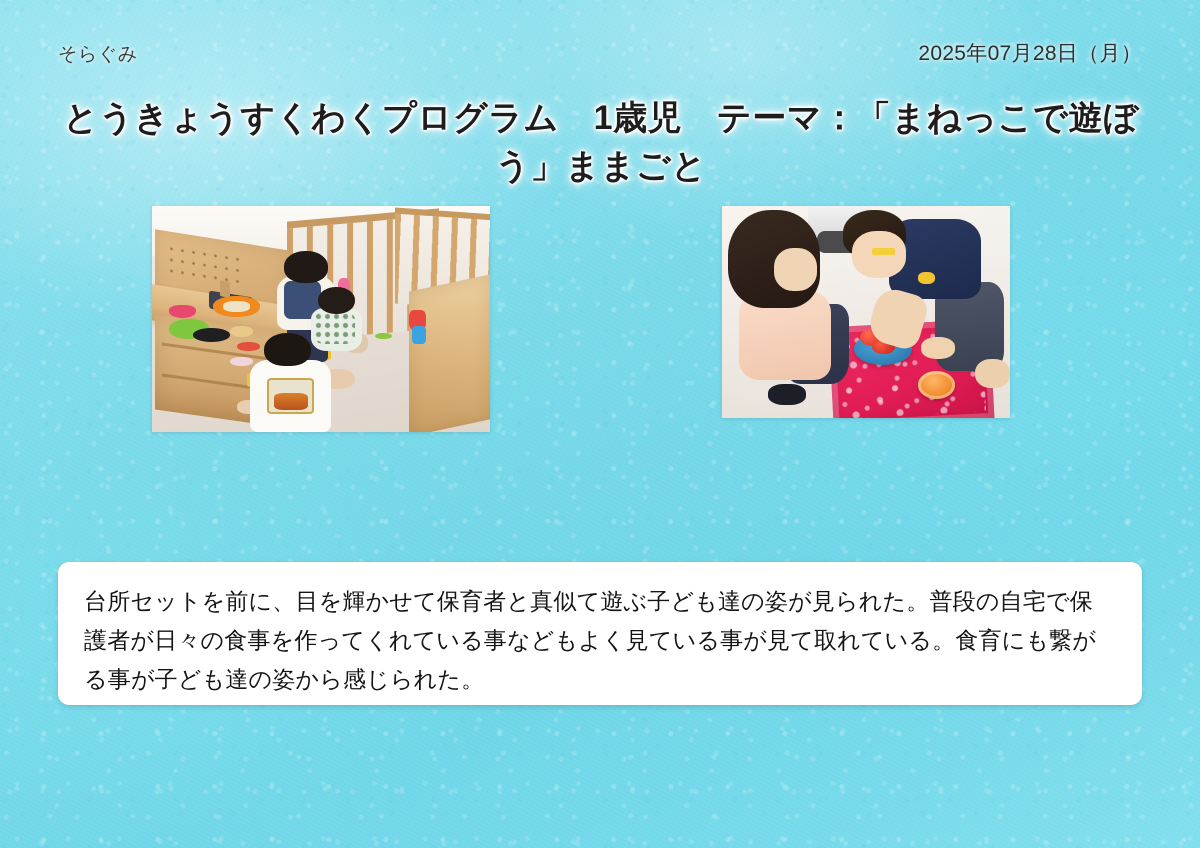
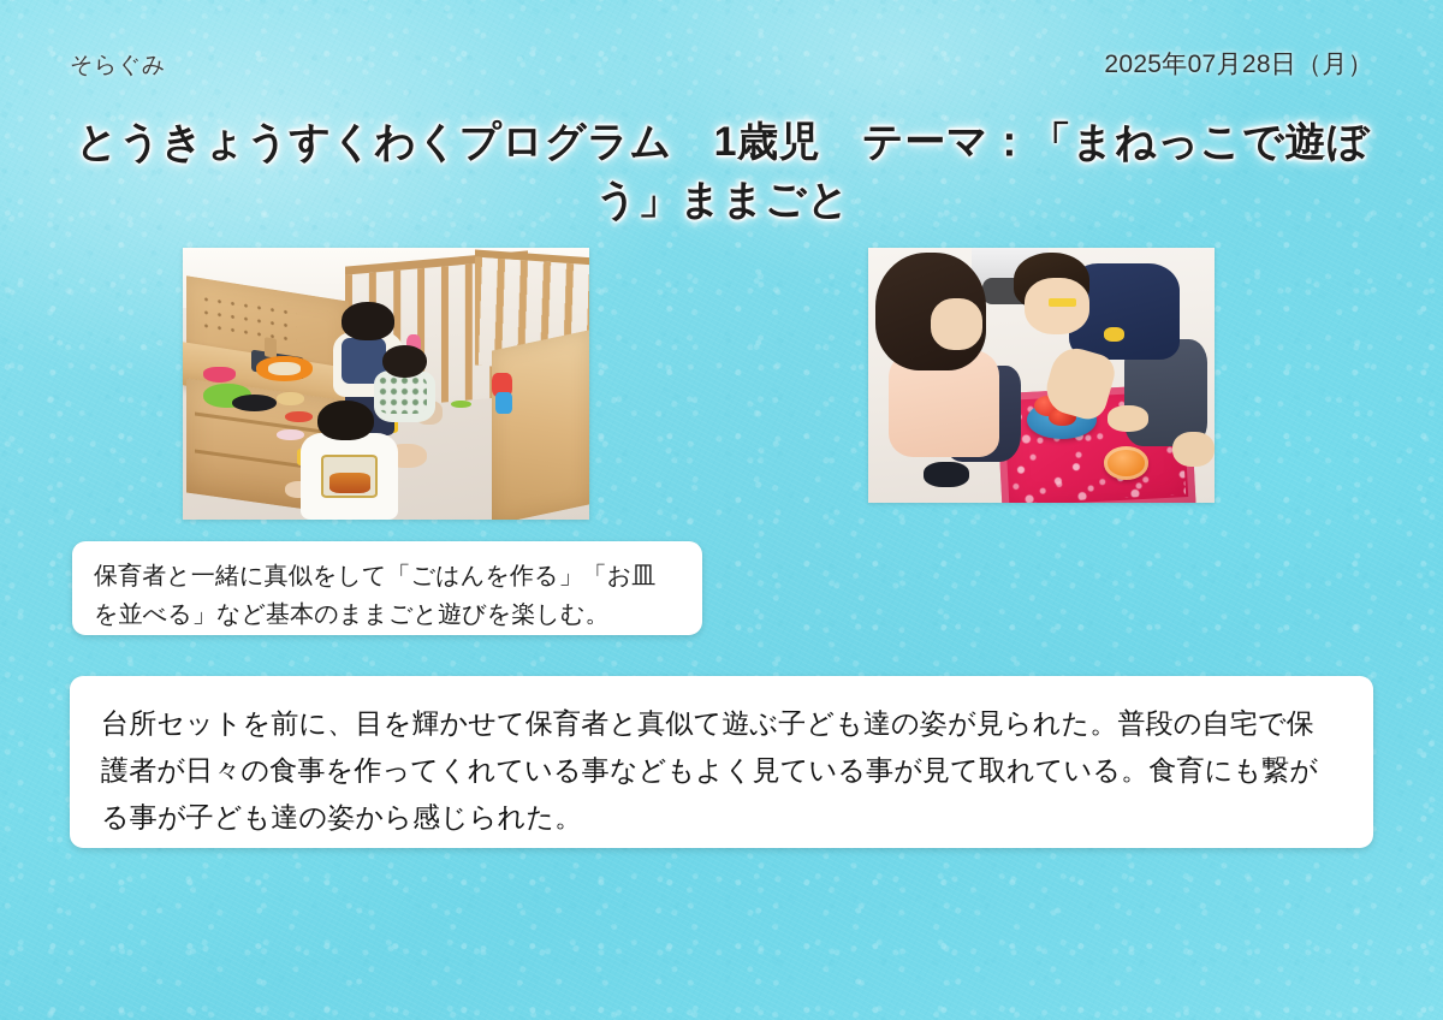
  そらぐみ
  2025年07月28日（月）
  とうきょうすくわくプログラム 1歳児 テーマ：「まねっこで遊ぼう」ままごと
+ 保育者と一緒に真似をして「ごはんを作る」「お皿を並べる」など基本のままごと遊びを楽しむ。
  台所セットを前に、目を輝かせて保育者と真似て遊ぶ子ども達の姿が見られた。普段の自宅で保護者が日々の食事を作ってくれている事などもよく見ている事が見て取れている。食育にも繋がる事が子ども達の姿から感じられた。
